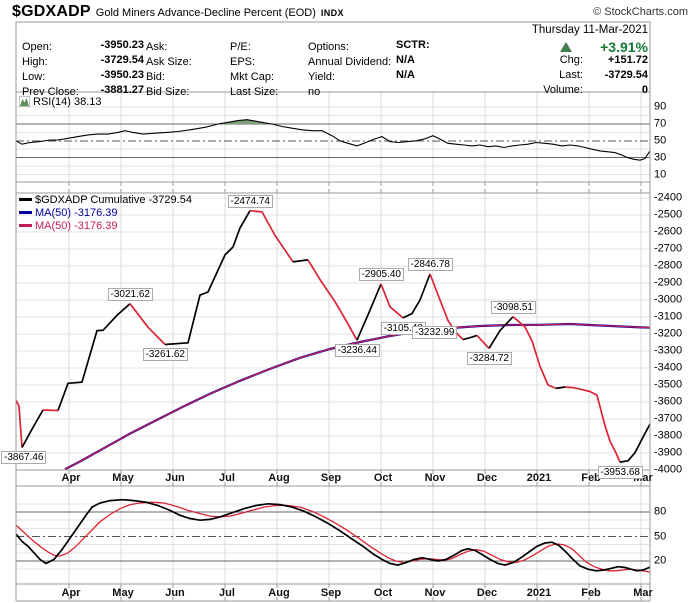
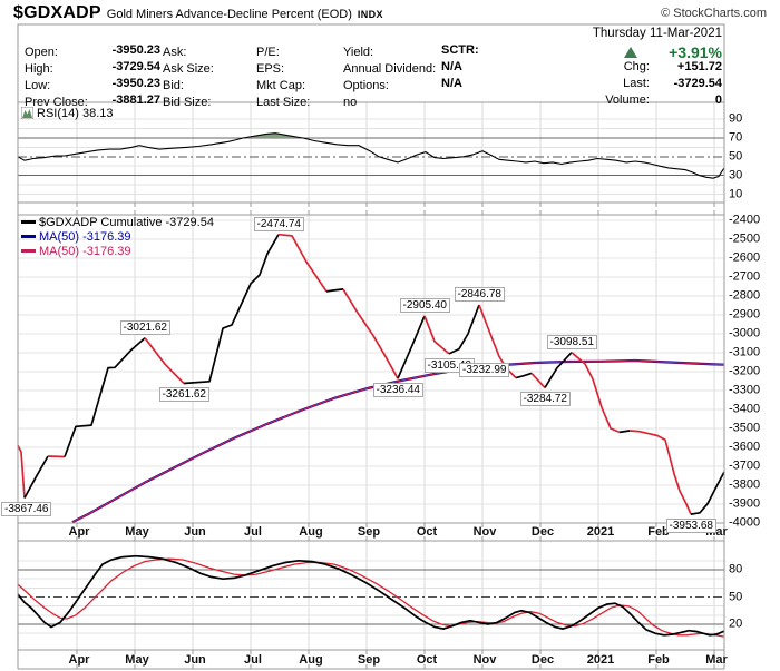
  $GDXADP Gold Miners Advance-Decline Percent (EOD) INDX
  © StockCharts.com
  Thursday 11-Mar-2021
  +3.91%
  RSI(14) 38.13
  $GDXADP Cumulative -3729.54
  MA(50) -3176.39
  MA(50) -3176.39
  90
  70
  50
  30
  10
  -2400
  -2500
  -2600
  -2700
  -2800
  -2900
  -3000
  -3100
  -3200
  -3300
  -3400
  -3500
  -3600
  -3700
  -3800
  -3900
  -4000
  80
  50
  20
  Apr
  May
  Jun
  Jul
  Aug
  Sep
  Oct
  Nov
  Dec
  2021
  Apr
  May
  Jun
  Jul
  Aug
  Sep
  Oct
  Nov
  Dec
  2021
  Feb
  Mar
  Open:
  -3950.23
  High:
  -3729.54
  Low:
  -3950.23
  Prev Close:
  -3881.27
  Ask:
  Ask Size:
  Bid:
  Bid Size:
  P/E:
  EPS:
  Mkt Cap:
  Last Size:
- Options:
+ Yield:
  SCTR:
  Annual Dividend:
  N/A
- Yield:
+ Options:
  N/A
  no
  Chg: +151.72
  Last: -3729.54
  Volume: 0
  -3867.46
  -3021.62
  -3261.62
  -2474.74
  -3236.44
  -2905.40
  -3105.
  -2846.78
  -3232.99
  -3284.72
  -3098.51
  -3953.68
